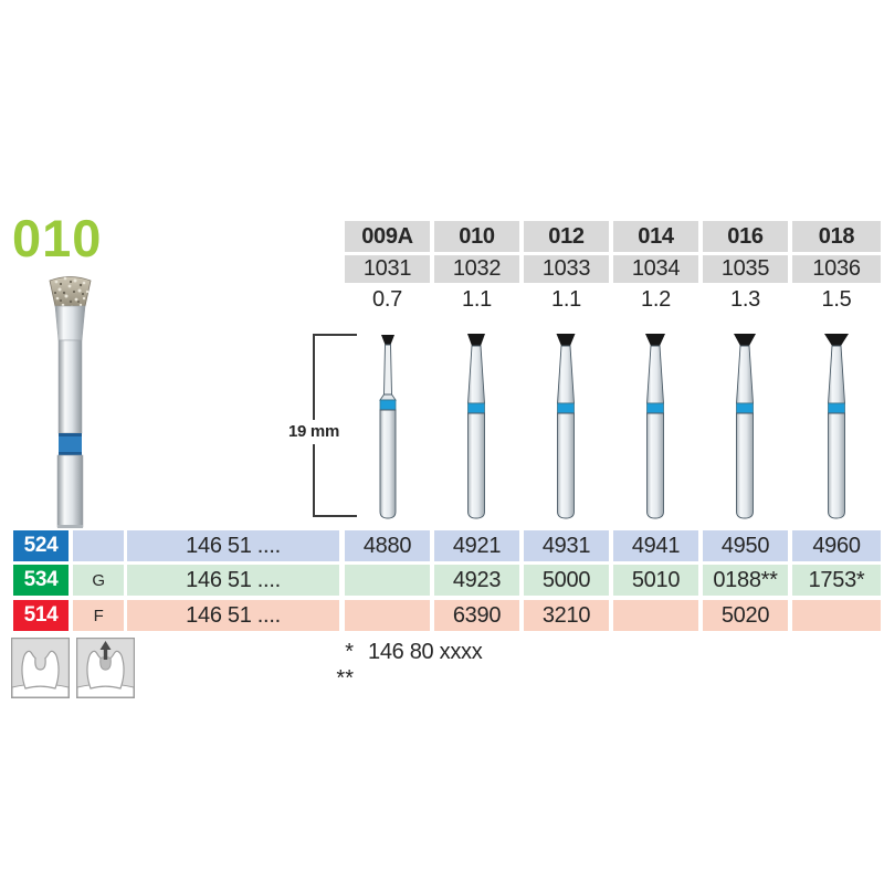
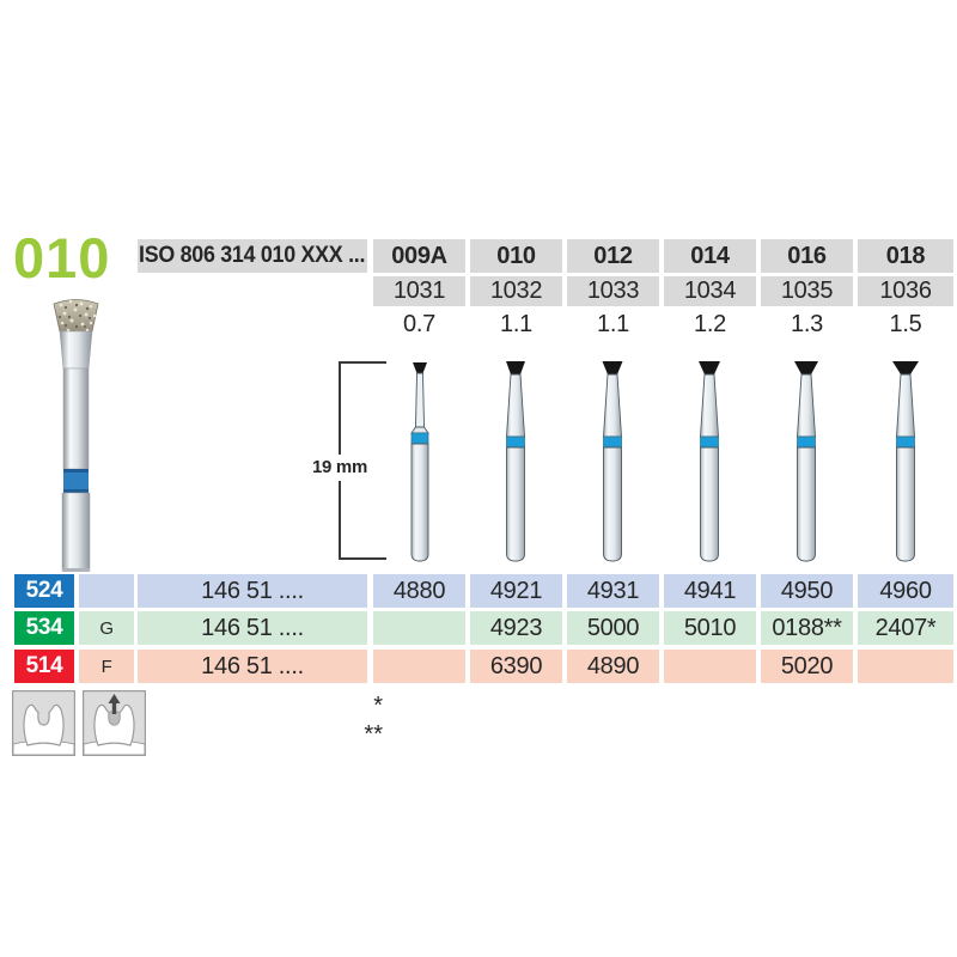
  010
+ ISO 806 314 010 XXX ...
  009A
  010
  012
  014
  016
  018
  1031
  1032
  1033
  1034
  1035
  1036
  0.7
  1.1
  1.1
  1.2
  1.3
  1.5
  19 mm
  524
  146 51 ....
  4880
  4921
  4931
  4941
  4950
  4960
  534
  G
  146 51 ....
  4923
  5000
  5010
  0188**
- 1753*
+ 2407*
  514
  F
  146 51 ....
  6390
- 3210
+ 4890
  5020
  *
- 146 80 xxxx
  **
